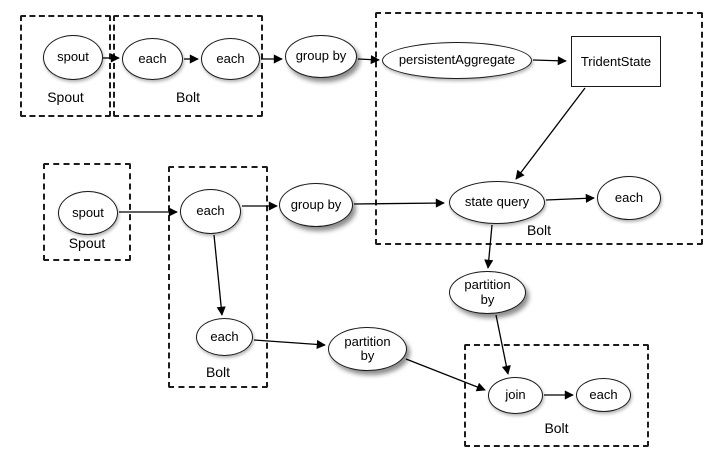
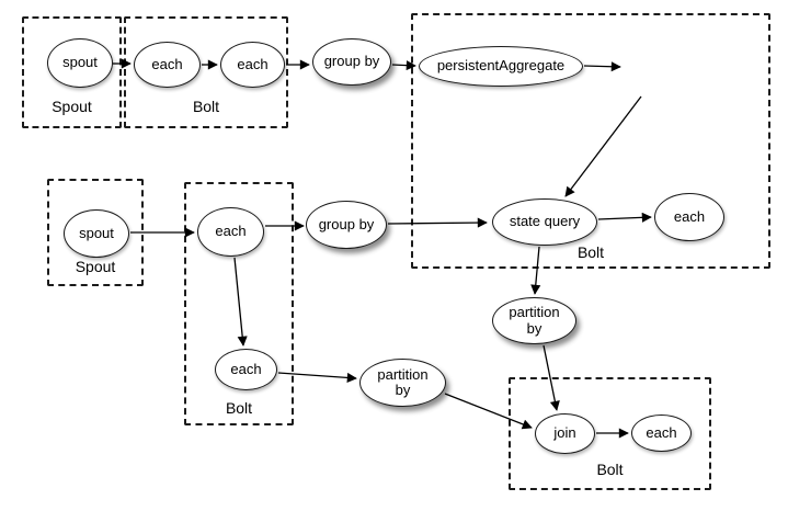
  Spout
  Bolt
  Bolt
  Spout
  Bolt
  Bolt
  spout
  each
  each
  group by
  persistentAggregate
- TridentState
  state query
  each
  spout
  each
  group by
  each
  partition by
  partition by
  join
  each
